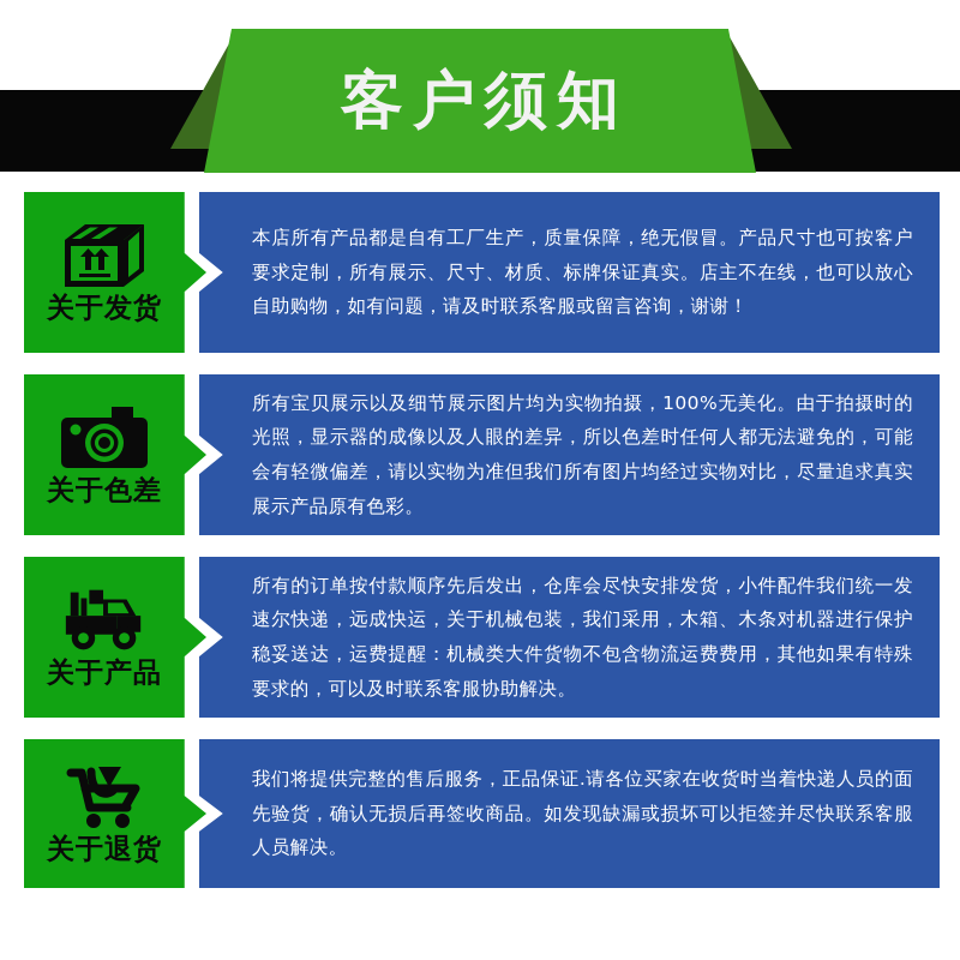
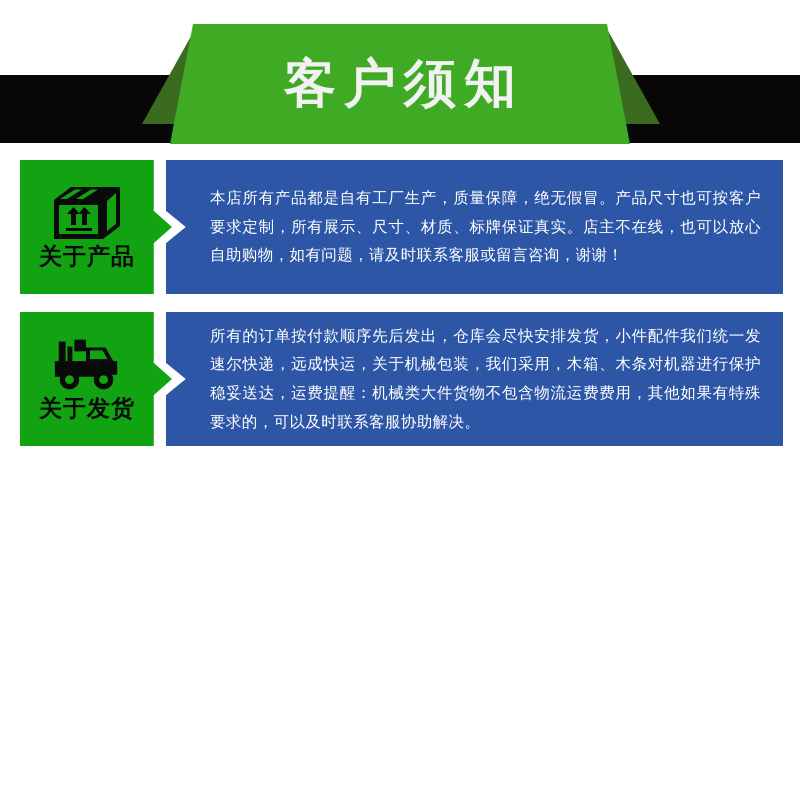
  客户须知
- 关于发货
+ 关于产品
  本店所有产品都是自有工厂生产，质量保障，绝无假冒。产品尺寸也可按客户要求定制，所有展示、尺寸、材质、标牌保证真实。店主不在线，也可以放心自助购物，如有问题，请及时联系客服或留言咨询，谢谢！
- 关于色差
- 所有宝贝展示以及细节展示图片均为实物拍摄，100%无美化。由于拍摄时的光照，显示器的成像以及人眼的差异，所以色差时任何人都无法避免的，可能会有轻微偏差，请以实物为准但我们所有图片均经过实物对比，尽量追求真实展示产品原有色彩。
- 关于产品
+ 关于发货
  所有的订单按付款顺序先后发出，仓库会尽快安排发货，小件配件我们统一发速尔快递，远成快运，关于机械包装，我们采用，木箱、木条对机器进行保护稳妥送达，运费提醒：机械类大件货物不包含物流运费费用，其他如果有特殊要求的，可以及时联系客服协助解决。
- 关于退货
- 我们将提供完整的售后服务，正品保证.请各位买家在收货时当着快递人员的面先验货，确认无损后再签收商品。如发现缺漏或损坏可以拒签并尽快联系客服人员解决。
